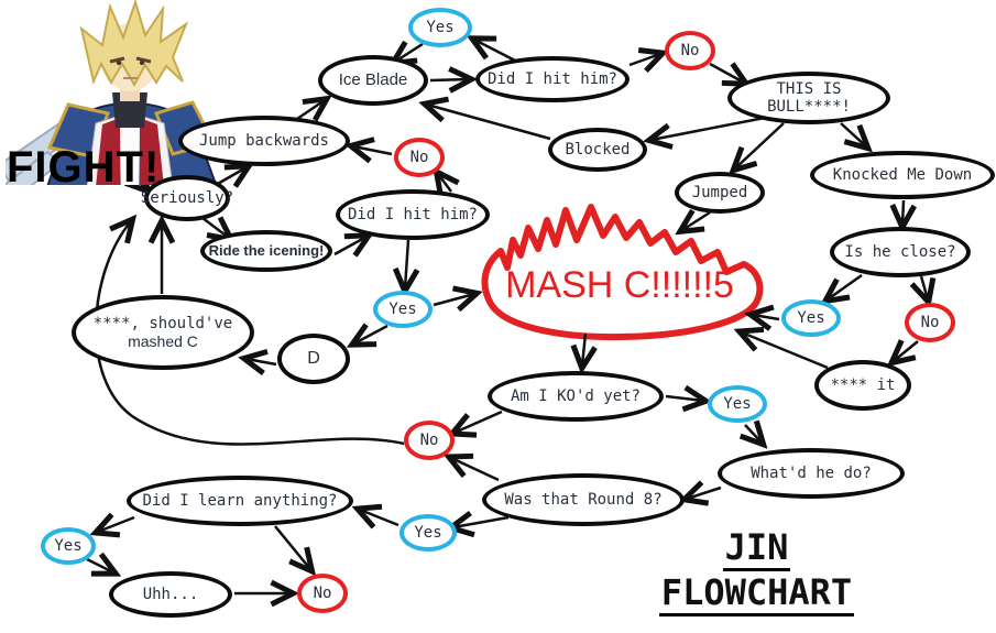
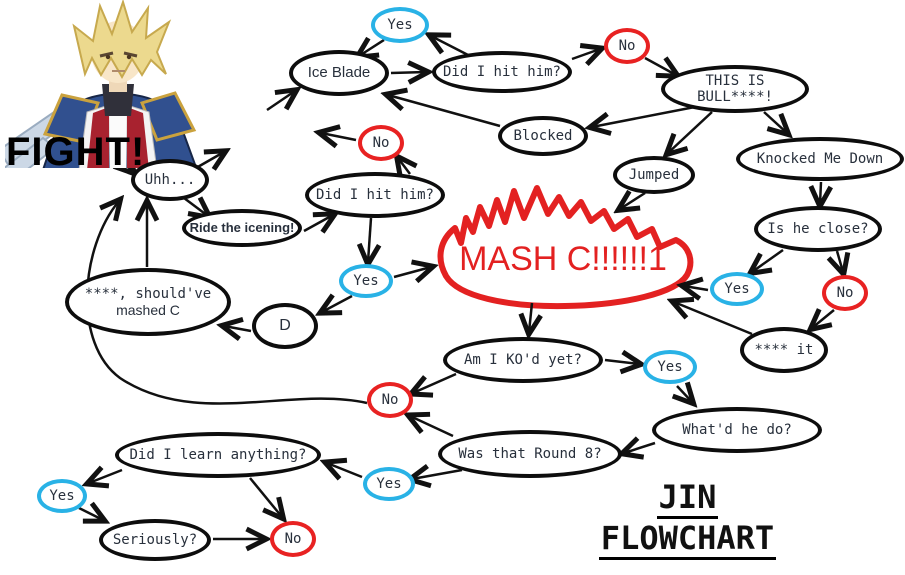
  FIGHT!
- MASH C!!!!!!5
+ MASH C!!!!!!1
  JIN
  FLOWCHART
  Yes
  Ice Blade
  Did I hit him?
  No
  THIS IS BULL****!
- Jump backwards
  Blocked
  No
  Jumped
  Knocked Me Down
- Seriously?
+ Uhh...
  Did I hit him?
  Is he close?
  Ride the icening!
  Yes
  No
  Yes
  ****, should've
  mashed C
  D
  **** it
  Am I KO'd yet?
  Yes
  No
  What'd he do?
  Did I learn anything?
  Was that Round 8?
  Yes
  Yes
- Uhh...
+ Seriously?
  No
